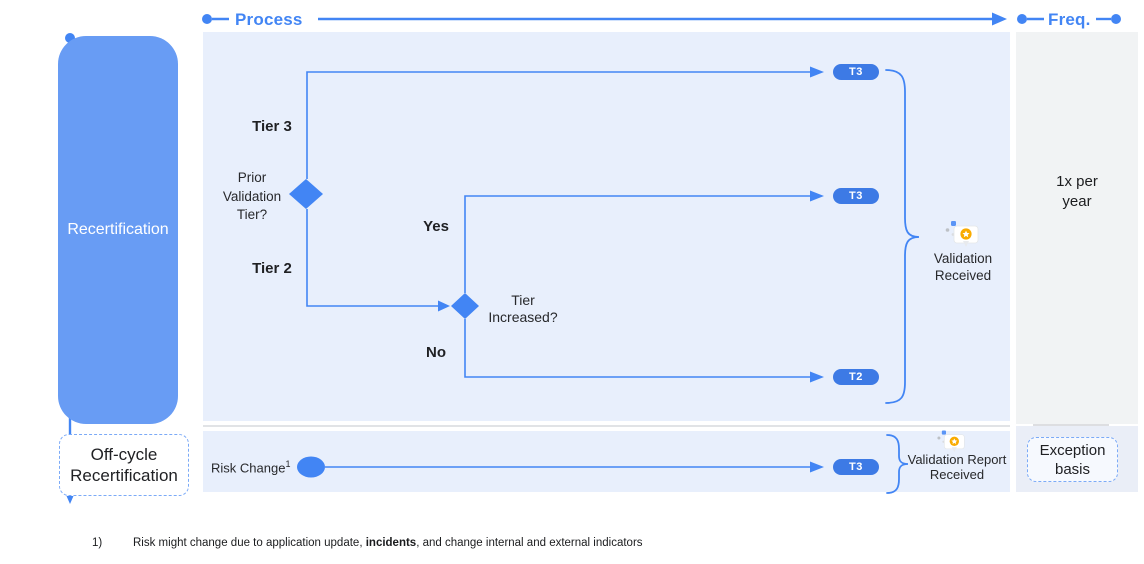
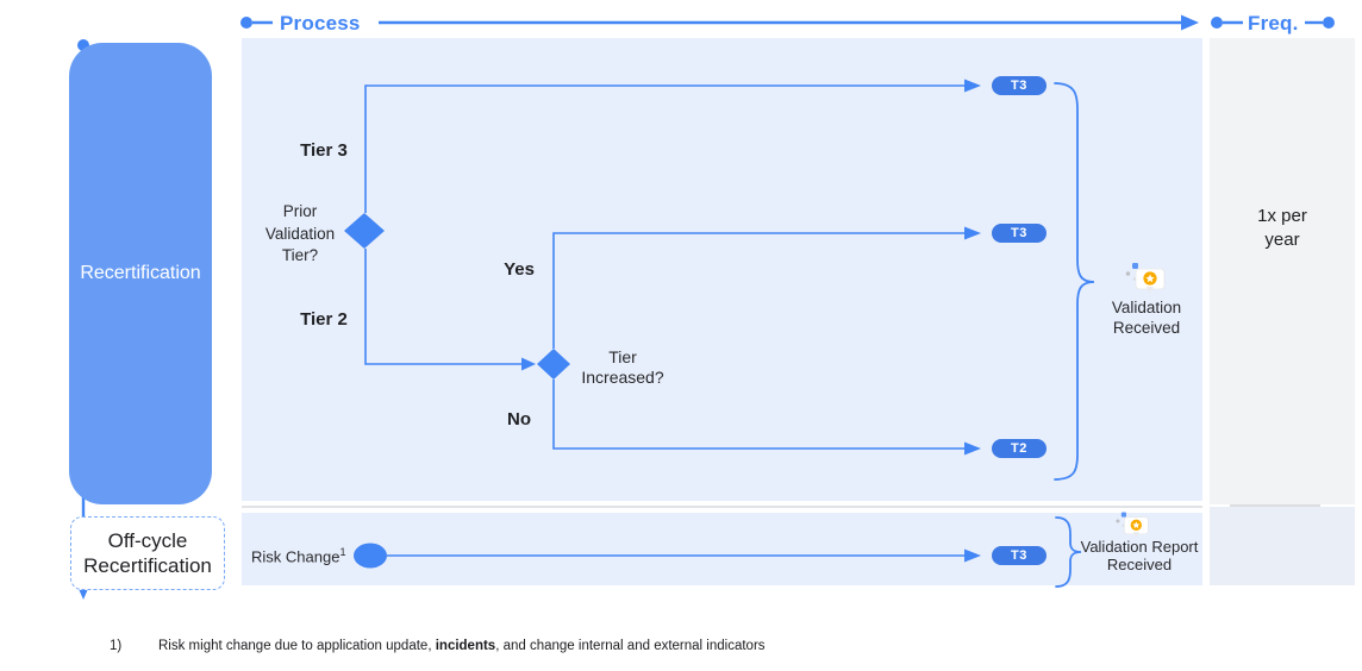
  Process
  Freq.
  Recertification
  Off-cycle Recertification
  Tier 3
  Prior Validation Tier?
  Tier 2
  Yes
  No
  Tier Increased?
  T3
  T3
  T2
  T3
  Validation Received
  Validation Report Received
  1x per year
- Exception basis
  Risk Change1
  1)
  Risk might change due to application update, incidents, and change internal and external indicators
